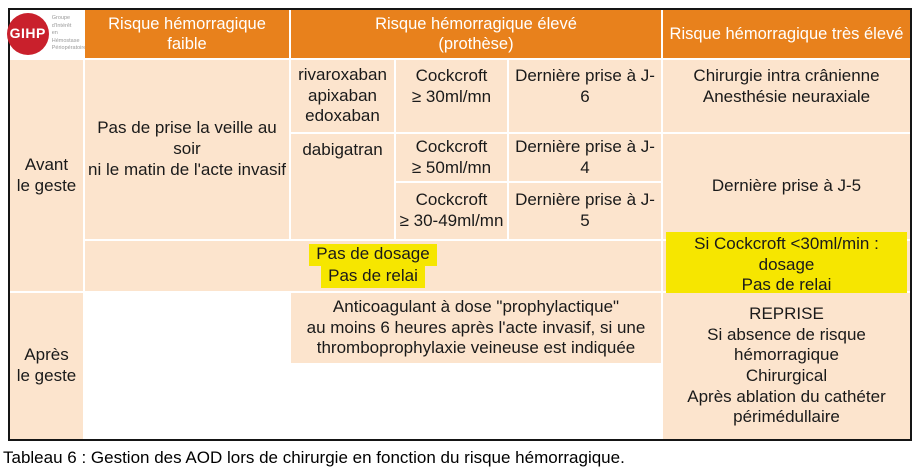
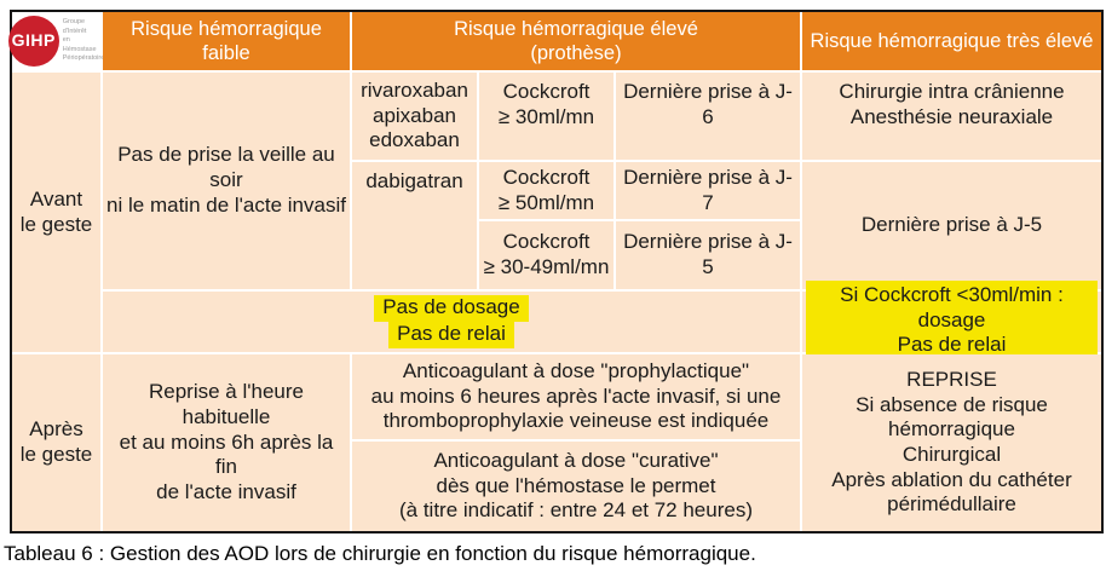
  GIHP
  Risque hémorragique faible
  Risque hémorragique élevé
  (prothèse)
  Risque hémorragique très élevé
  Avant
  le geste
  Pas de prise la veille au soir
  ni le matin de l'acte invasif
  rivaroxaban
  apixaban
  edoxaban
  Cockcroft
  ≥ 30ml/mn
  Dernière prise à J-6
  Chirurgie intra crânienne
  Anesthésie neuraxiale
  dabigatran
  Cockcroft
  ≥ 50ml/mn
- Dernière prise à J-4
+ Dernière prise à J-7
  Dernière prise à J-5
  Cockcroft
  ≥ 30-49ml/mn
  Dernière prise à J-5
  Pas de dosage
  Pas de relai
  Si Cockcroft <30ml/min : dosage
  Pas de relai
  Après
  le geste
+ Reprise à l'heure habituelle
+ et au moins 6h après la fin
+ de l'acte invasif
  Anticoagulant à dose "prophylactique"
  au moins 6 heures après l'acte invasif, si une
  thromboprophylaxie veineuse est indiquée
+ Anticoagulant à dose "curative"
+ dès que l'hémostase le permet
+ (à titre indicatif : entre 24 et 72 heures)
  REPRISE
  Si absence de risque hémorragique
  Chirurgical
  Après ablation du cathéter
  périmédullaire
  Tableau 6 : Gestion des AOD lors de chirurgie en fonction du risque hémorragique.
